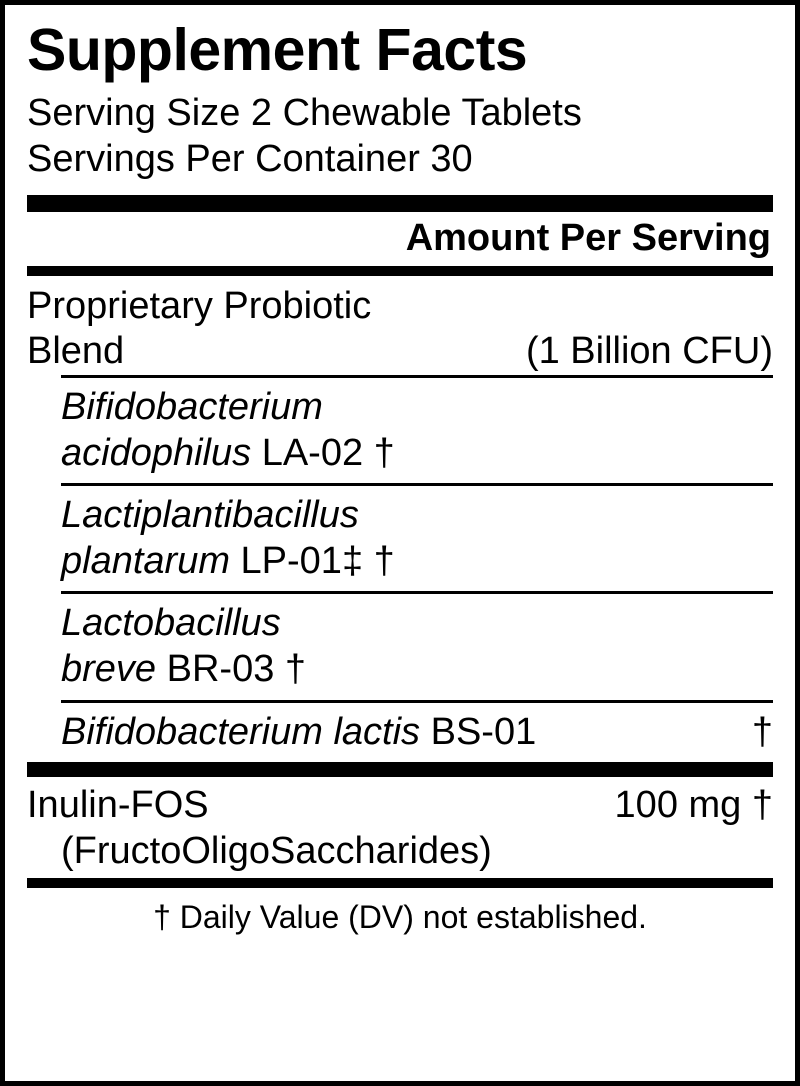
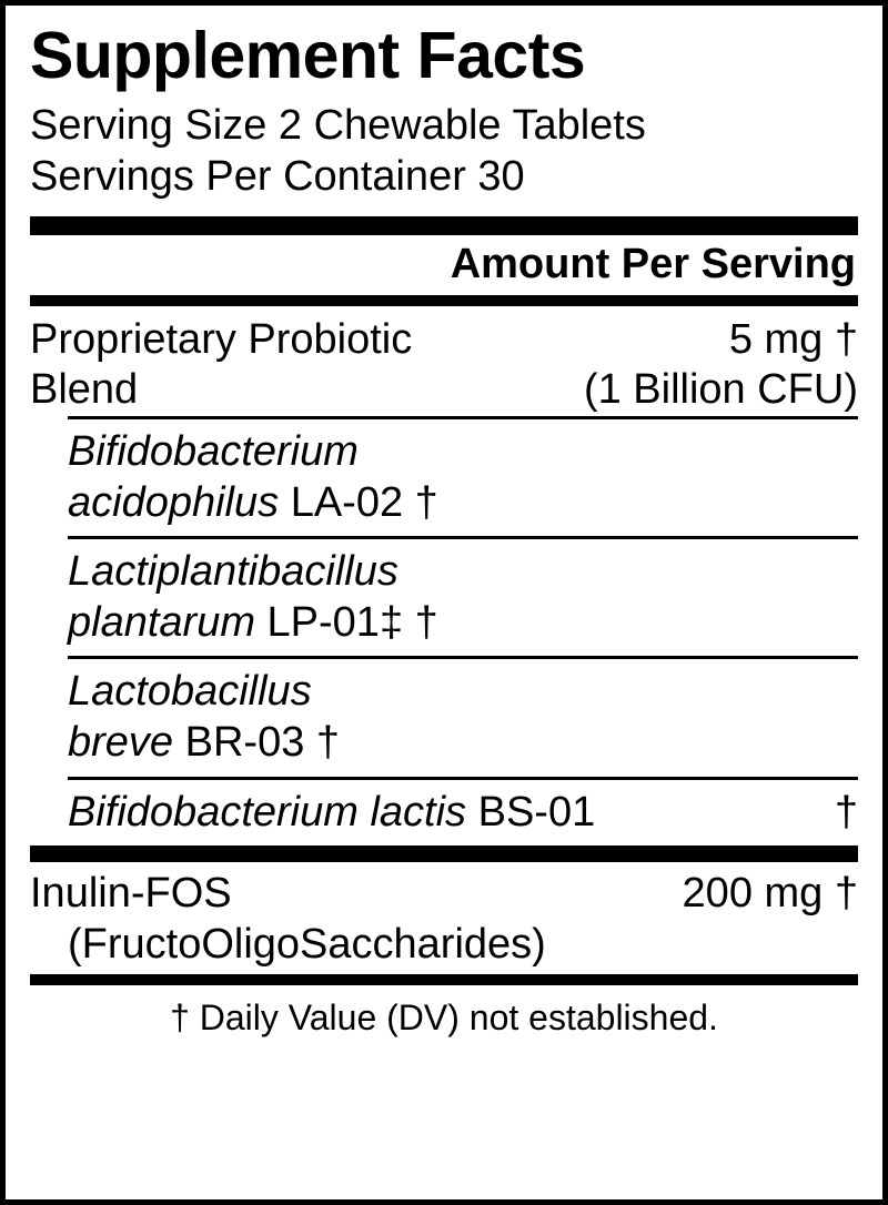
  Supplement Facts
  Serving Size 2 Chewable Tablets
  Servings Per Container 30
  Amount Per Serving
  Proprietary Probiotic
+ 5 mg †
  Blend
  (1 Billion CFU)
  Bifidobacterium
  acidophilus LA-02 †
  Lactiplantibacillus
  plantarum LP-01‡ †
  Lactobacillus
  breve BR-03 †
  Bifidobacterium lactis BS-01
  †
  Inulin-FOS
- 100 mg †
+ 200 mg †
  (FructoOligoSaccharides)
  † Daily Value (DV) not established.
